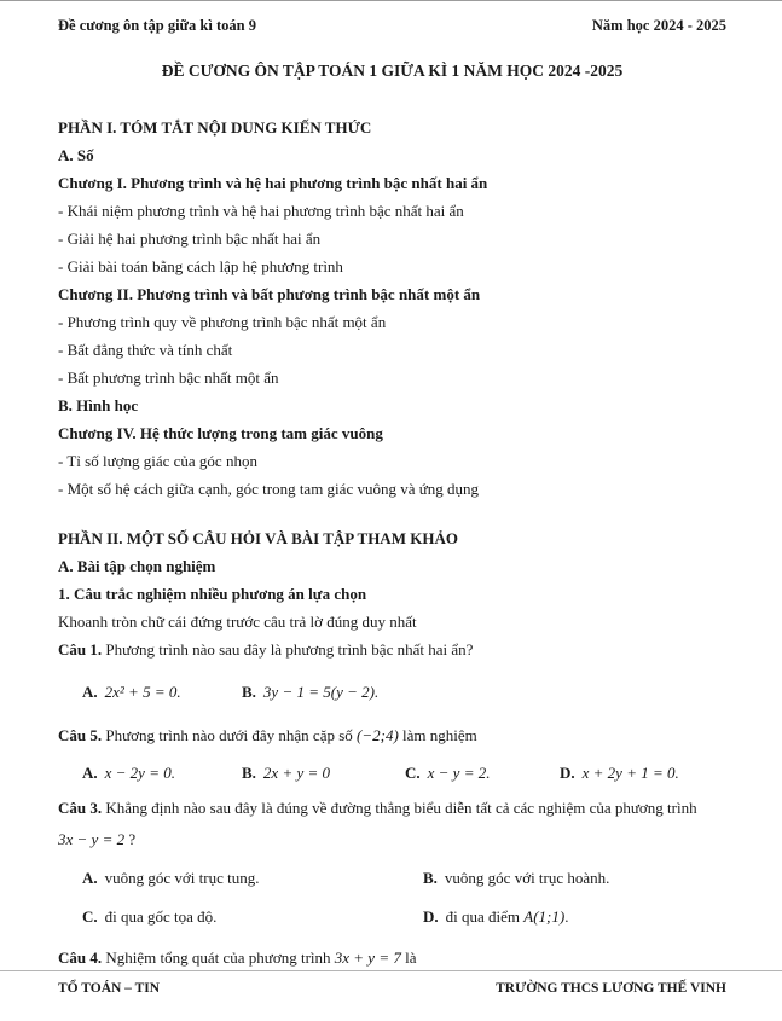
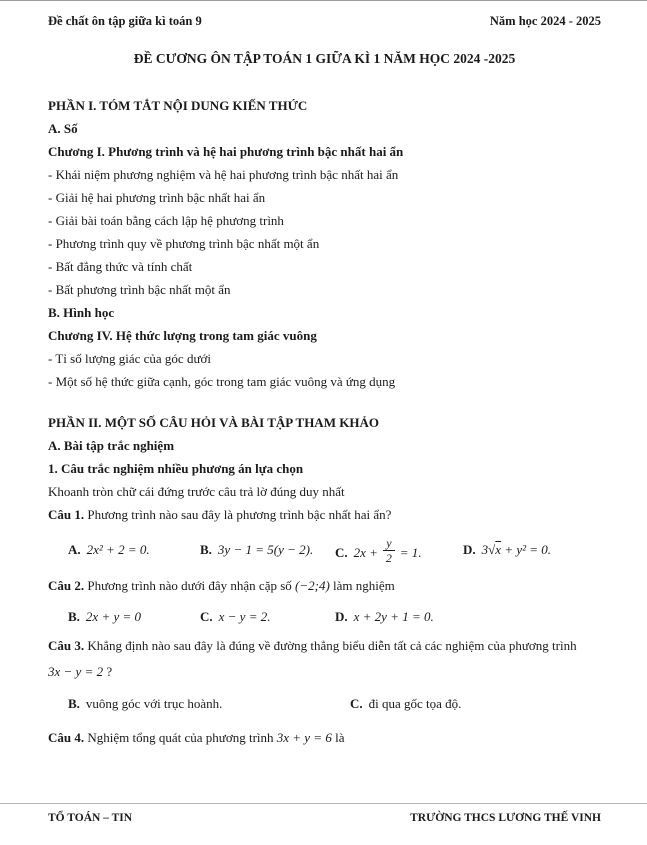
- Đề cương ôn tập giữa kì toán 9
+ Đề chất ôn tập giữa kì toán 9
  Năm học 2024 - 2025
  ĐỀ CƯƠNG ÔN TẬP TOÁN 1 GIỮA KÌ 1 NĂM HỌC 2024 -2025
  PHẦN I. TÓM TẮT NỘI DUNG KIẾN THỨC
  A. Số
  Chương I. Phương trình và hệ hai phương trình bậc nhất hai ẩn
- - Khái niệm phương trình và hệ hai phương trình bậc nhất hai ẩn
+ - Khái niệm phương nghiệm và hệ hai phương trình bậc nhất hai ẩn
  - Giải hệ hai phương trình bậc nhất hai ẩn
  - Giải bài toán bằng cách lập hệ phương trình
- Chương II. Phương trình và bất phương trình bậc nhất một ẩn
  - Phương trình quy về phương trình bậc nhất một ẩn
  - Bất đẳng thức và tính chất
  - Bất phương trình bậc nhất một ẩn
  B. Hình học
  Chương IV. Hệ thức lượng trong tam giác vuông
- - Tỉ số lượng giác của góc nhọn
+ - Tỉ số lượng giác của góc dưới
- - Một số hệ cách giữa cạnh, góc trong tam giác vuông và ứng dụng
+ - Một số hệ thức giữa cạnh, góc trong tam giác vuông và ứng dụng
  PHẦN II. MỘT SỐ CÂU HỎI VÀ BÀI TẬP THAM KHẢO
- A. Bài tập chọn nghiệm
+ A. Bài tập trắc nghiệm
  1. Câu trắc nghiệm nhiều phương án lựa chọn
  Khoanh tròn chữ cái đứng trước câu trả lờ đúng duy nhất
  Câu 1. Phương trình nào sau đây là phương trình bậc nhất hai ẩn?
- A. 2x² + 5 = 0.
+ A. 2x² + 2 = 0.
  B. 3y − 1 = 5(y − 2).
+ C. 2x +
+ y
+ 2
+ = 1.
+ D. 3√x + y² = 0.
- Câu 5. Phương trình nào dưới đây nhận cặp số (−2;4) làm nghiệm
+ Câu 2. Phương trình nào dưới đây nhận cặp số (−2;4) làm nghiệm
- A. x − 2y = 0.
  B. 2x + y = 0
  C. x − y = 2.
  D. x + 2y + 1 = 0.
  Câu 3. Khẳng định nào sau đây là đúng về đường thẳng biểu diễn tất cả các nghiệm của phương trình
  3x − y = 2 ?
- A. vuông góc với trục tung.
  B. vuông góc với trục hoành.
  C. đi qua gốc tọa độ.
- D. đi qua điểm A(1;1).
- Câu 4. Nghiệm tổng quát của phương trình 3x + y = 7 là
+ Câu 4. Nghiệm tổng quát của phương trình 3x + y = 6 là
  TỔ TOÁN – TIN
  TRƯỜNG THCS LƯƠNG THẾ VINH
